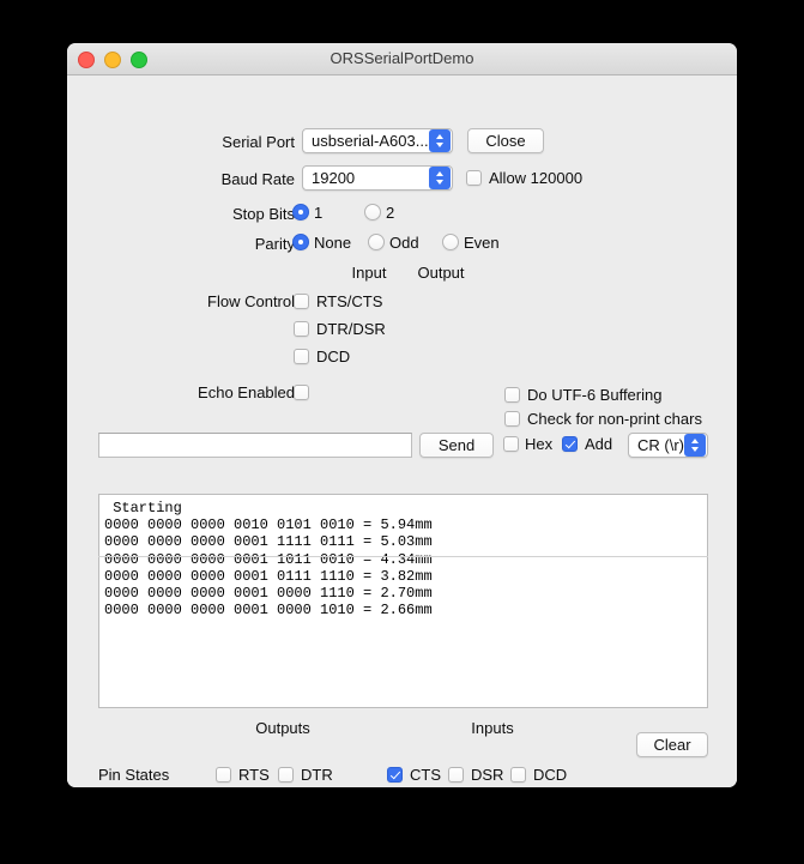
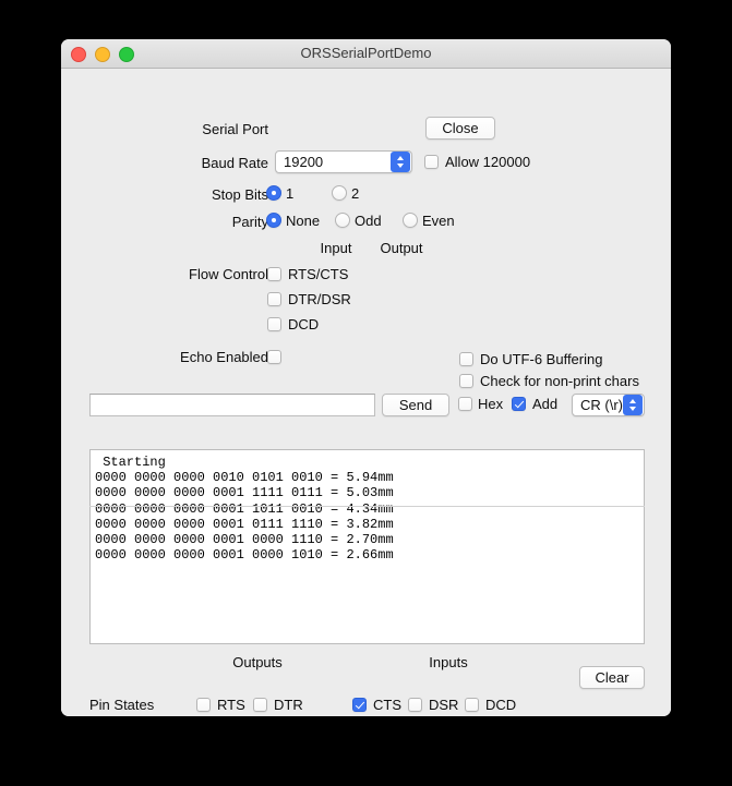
  ORSSerialPortDemo
  Serial Port
- usbserial-A603...
  Close
  Baud Rate
  19200
  Allow 120000
  Stop Bits
  1
  2
  Parity
  None
  Odd
  Even
  Input
  Output
  Flow Contro
  RTS/CTS
  DTR/DSR
  DCD
  Echo Enabled
  Do UTF-6 Buffering
  Check for non-print chars
  Send
  Hex
  Add
  CR (\r)
  Starting
  0000 0000 0000 0010 0101 0010 = 5.94mm
  0000 0000 0000 0001 1111 0111 = 5.03mm
  0000 0000 0000 0001 1011 0010 = 4.34mm
  0000 0000 0000 0001 0111 1110 = 3.82mm
  0000 0000 0000 0001 0000 1110 = 2.70mm
  0000 0000 0000 0001 0000 1010 = 2.66mm
  Outputs
  Inputs
  Clear
  Pin States
  RTS
  DTR
  CTS
  DSR
  DCD
